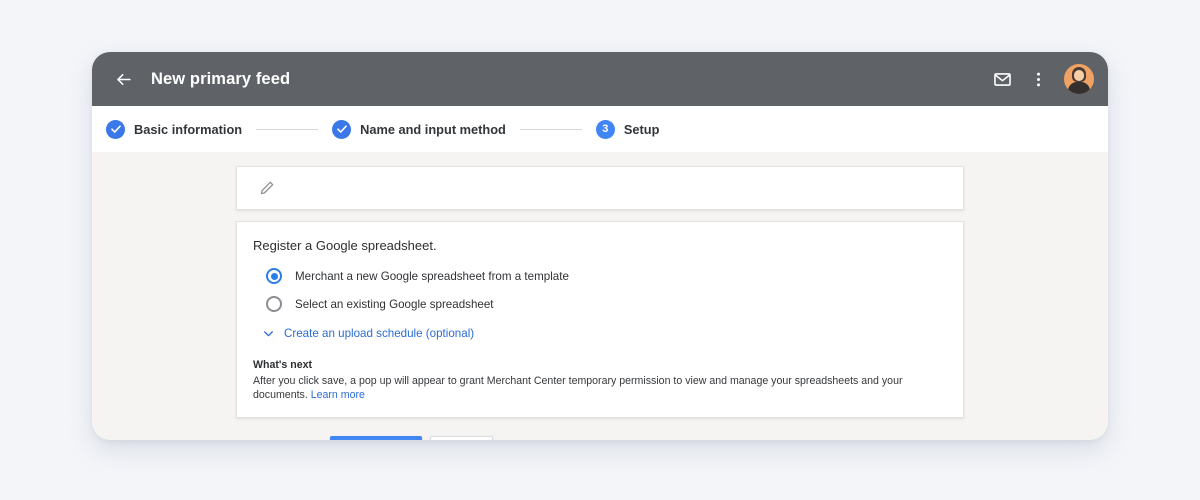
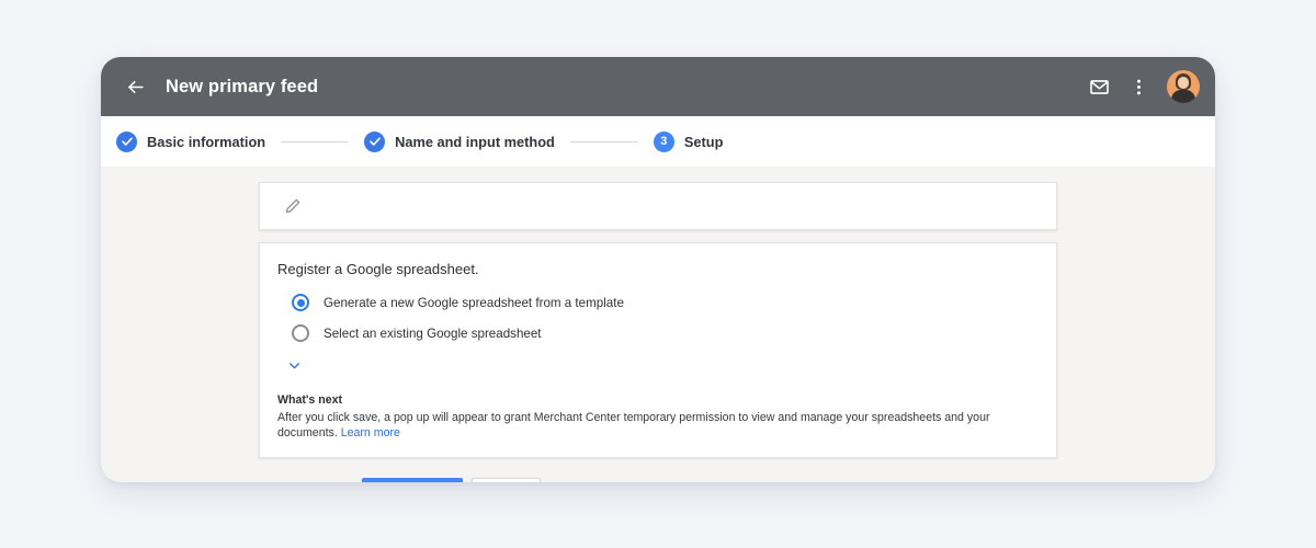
  New primary feed
  Basic information
  Name and input method
  3
  Setup
  Register a Google spreadsheet.
- Merchant a new Google spreadsheet from a template
+ Generate a new Google spreadsheet from a template
  Select an existing Google spreadsheet
- Create an upload schedule (optional)
  What's next
  After you click save, a pop up will appear to grant Merchant Center temporary permission to view and manage your spreadsheets and your documents. Learn more
